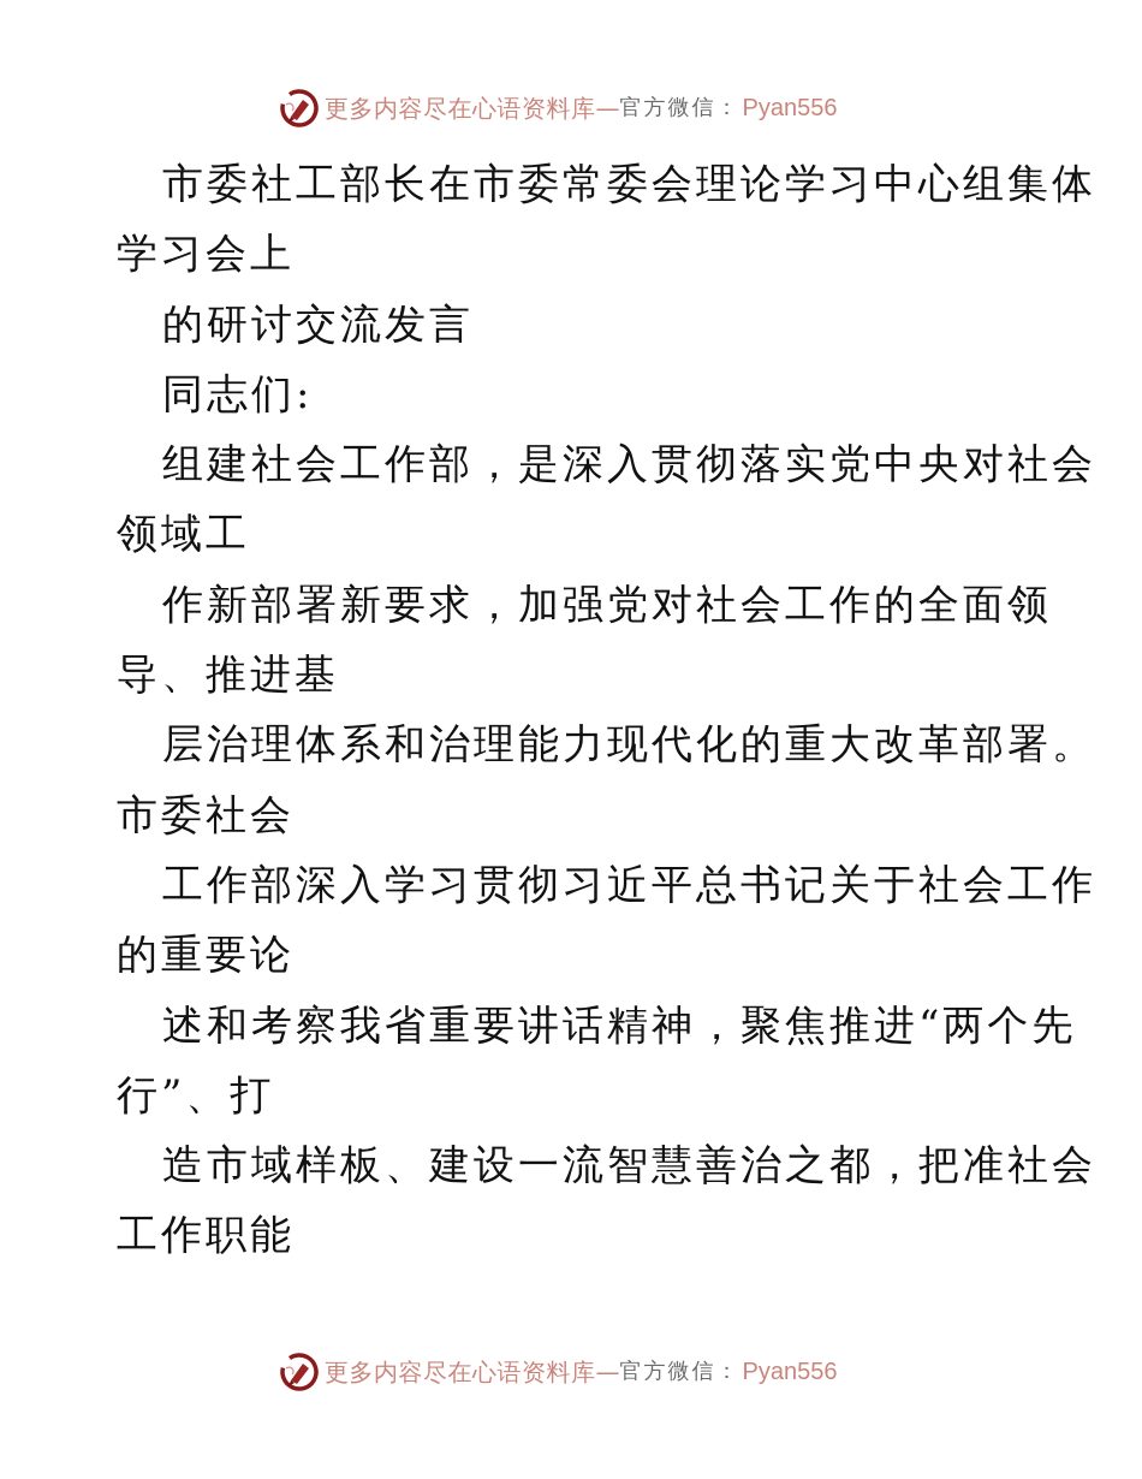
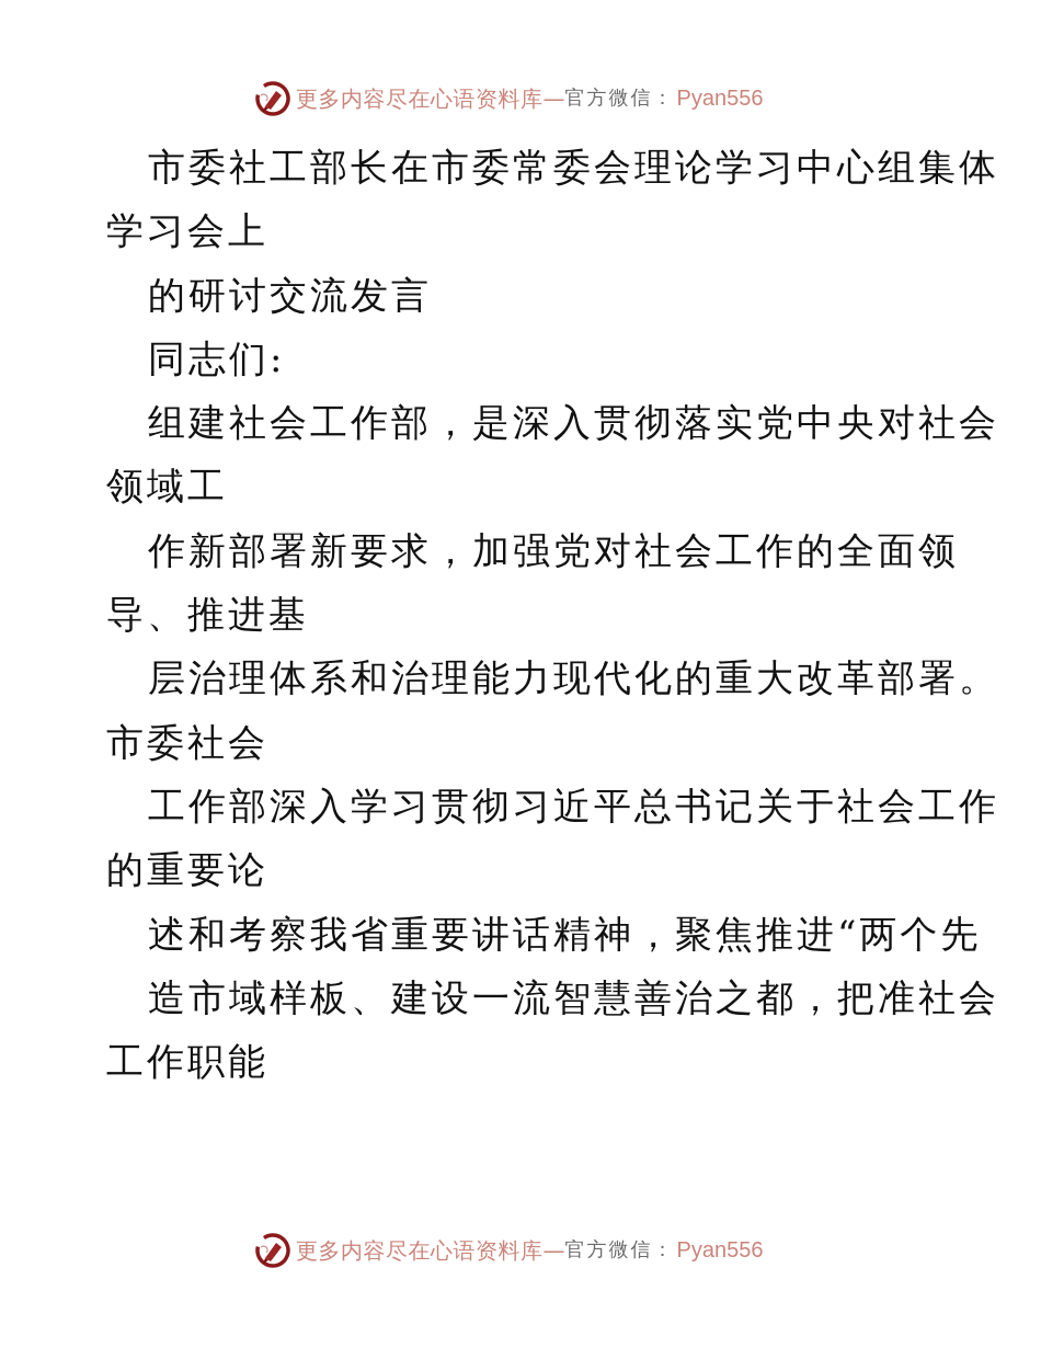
  更多内容尽在心语资料库
  —
  官方微信：
  Pyan556
  市委社工部长在市委常委会理论学习中心组集体
  学习会上
  的研讨交流发言
  同志们:
  组建社会工作部，是深入贯彻落实党中央对社会
  领域工
  作新部署新要求，加强党对社会工作的全面领
  导、推进基
  层治理体系和治理能力现代化的重大改革部署。
  市委社会
  工作部深入学习贯彻习近平总书记关于社会工作
  的重要论
  述和考察我省重要讲话精神，聚焦推进“两个先
- 行”、打
  造市域样板、建设一流智慧善治之都，把准社会
  工作职能
  更多内容尽在心语资料库
  —
  官方微信：
  Pyan556
